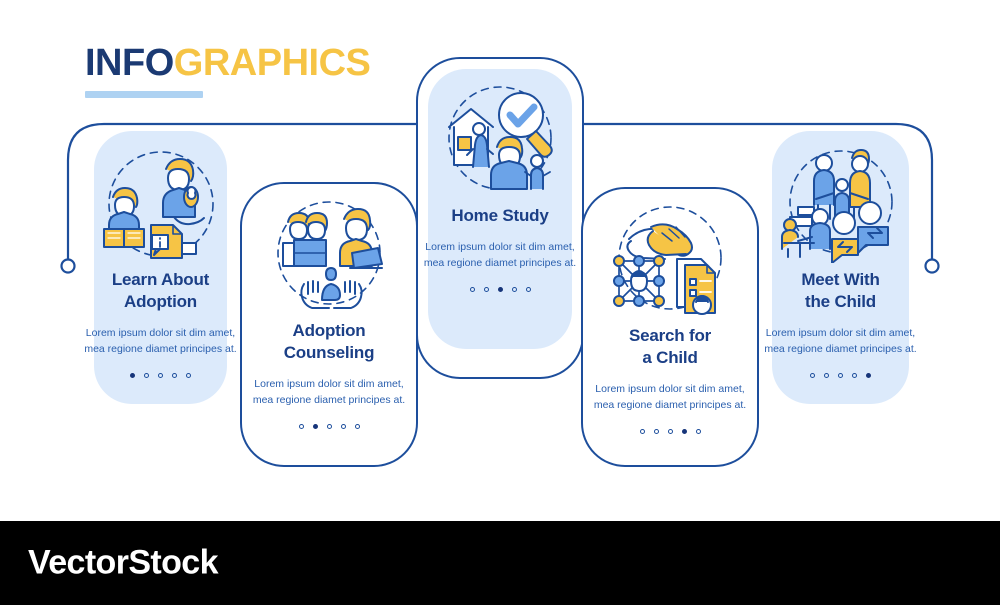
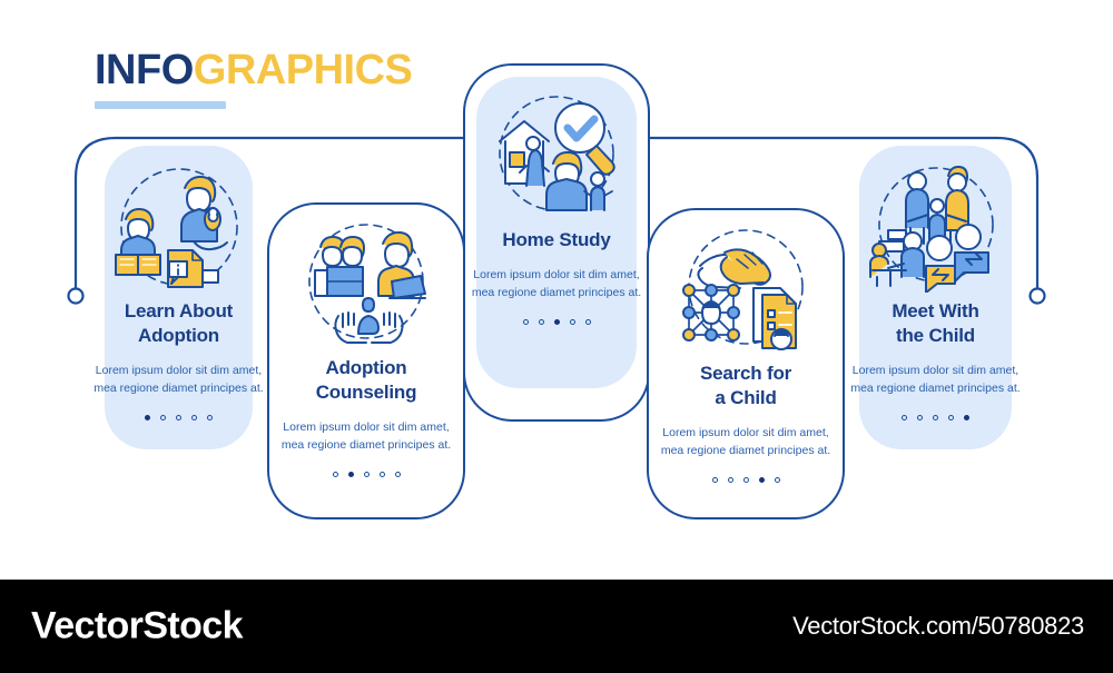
  INFOGRAPHICS
  Learn About
  Adoption
  Lorem ipsum dolor sit dim amet, mea regione diamet principes at.
  Adoption
  Counseling
  Lorem ipsum dolor sit dim amet, mea regione diamet principes at.
  Home Study
  Lorem ipsum dolor sit dim amet, mea regione diamet principes at.
  Search for
  a Child
  Lorem ipsum dolor sit dim amet, mea regione diamet principes at.
  Meet With
  the Child
  Lorem ipsum dolor sit dim amet, mea regione diamet principes at.
  VectorStock
+ VectorStock.com/50780823
